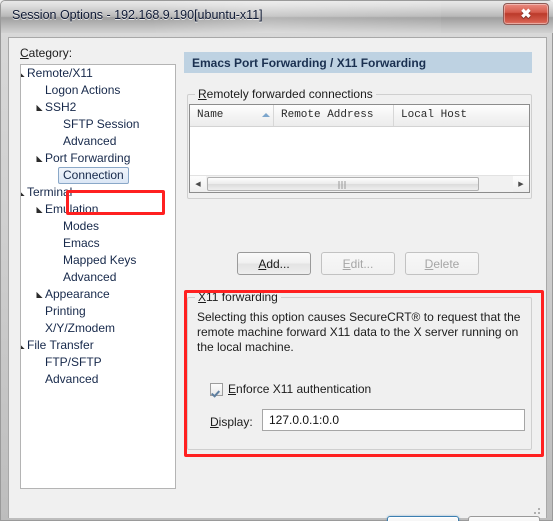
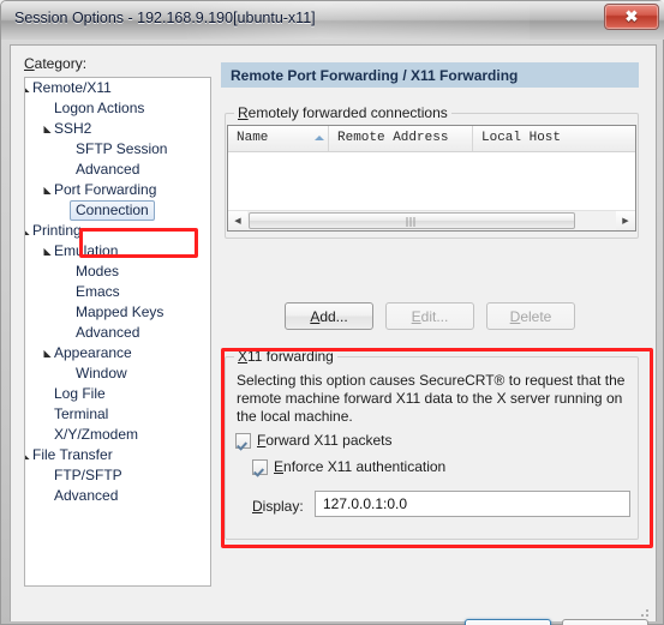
  Session Options - 192.168.9.190[ubuntu-x11]
  ✖
  Category:
  Remote/X11
  Logon Actions
  SSH2
  SFTP Session
  Advanced
  Port Forwarding
  Connection
- Terminal
+ Printing
  Emulation
  Modes
  Emacs
  Mapped Keys
  Advanced
  Appearance
+ Window
+ Log File
- Printing
+ Terminal
  X/Y/Zmodem
  File Transfer
  FTP/SFTP
  Advanced
- Emacs Port Forwarding / X11 Forwarding
+ Remote Port Forwarding / X11 Forwarding
  Remotely forwarded connections
  Name
  Remote Address
  Local Host
  A
  dd...
  E
  dit...
  D
  elete
  X11 forwarding
  Selecting this option causes SecureCRT® to request that the remote machine forward X11 data to the X server running on the local machine.
+ Forward X11 packets
  Enforce X11 authentication
  Display:
  127.0.0.1:0.0
